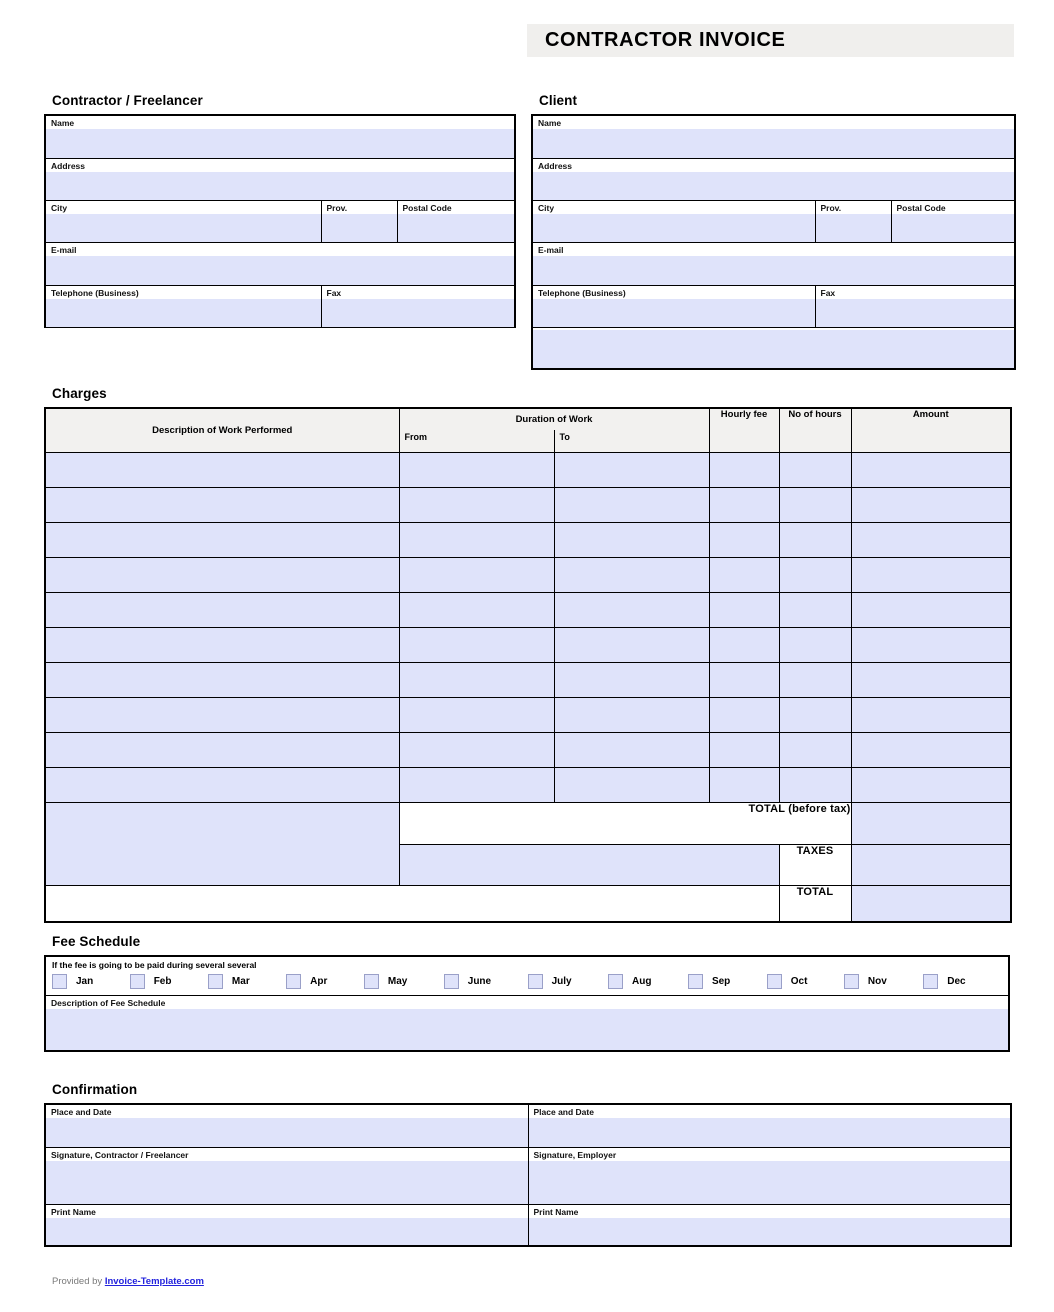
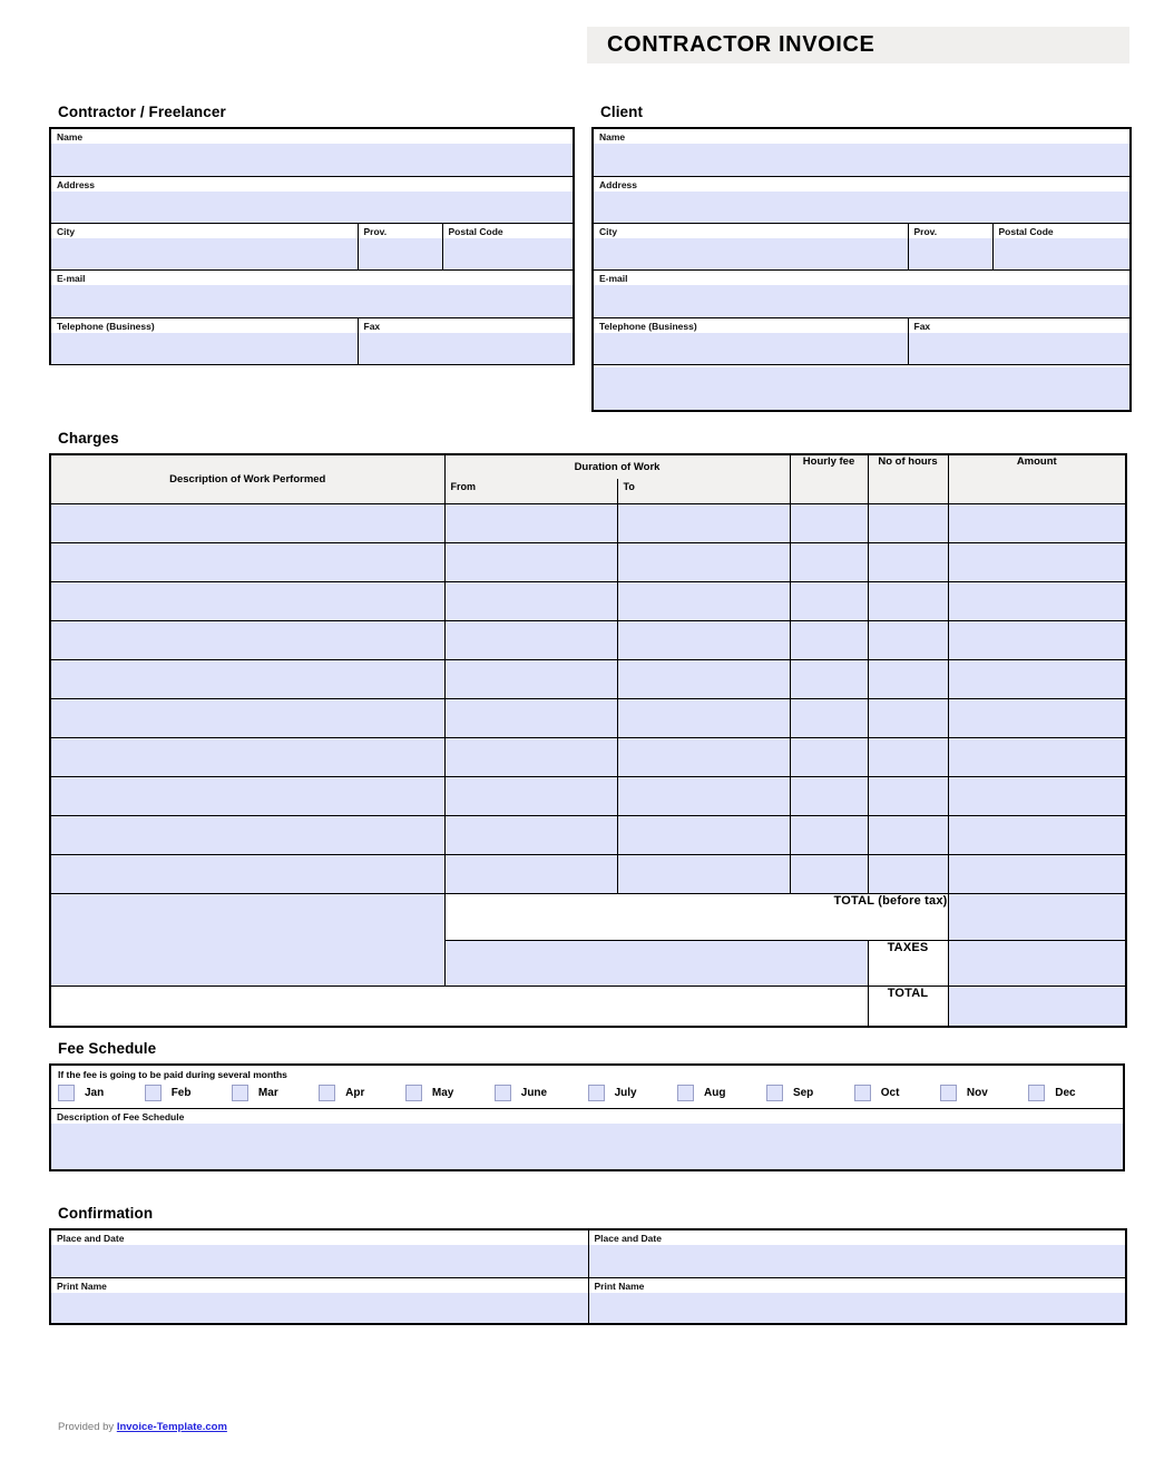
  CONTRACTOR INVOICE
  Contractor / Freelancer
  Name
  Address
  City	Prov.	Postal Code
  E-mail
  Telephone (Business)	Fax
  Client
  Name
  Address
  City	Prov.	Postal Code
  E-mail
  Telephone (Business)	Fax
  Charges
  Description of Work Performed	Duration of Work	Hourly fee	No of hours	Amount
  From	To
  	TOTAL (before tax)
  	TAXES
  	TOTAL
  Fee Schedule
- If the fee is going to be paid during several several Jan Feb Mar Apr May June July Aug Sep Oct Nov Dec
+ If the fee is going to be paid during several months Jan Feb Mar Apr May June July Aug Sep Oct Nov Dec
  Description of Fee Schedule
  Confirmation
  Place and Date	Place and Date
- Signature, Contractor / Freelancer	Signature, Employer
  Print Name	Print Name
  Provided by Invoice-Template.com
